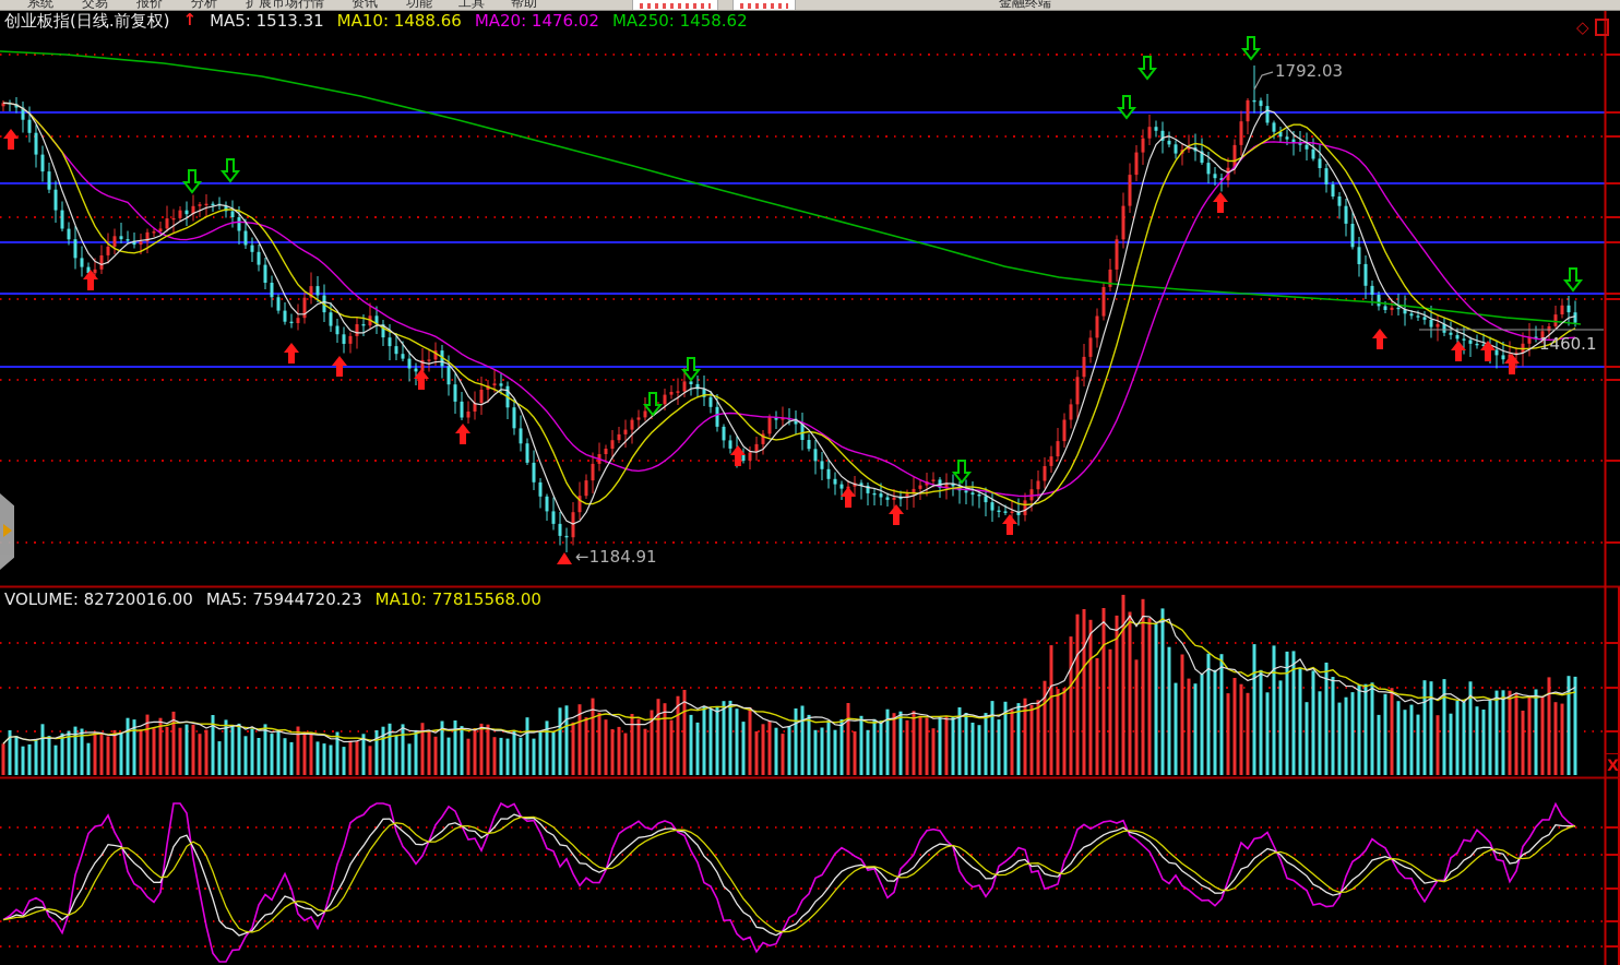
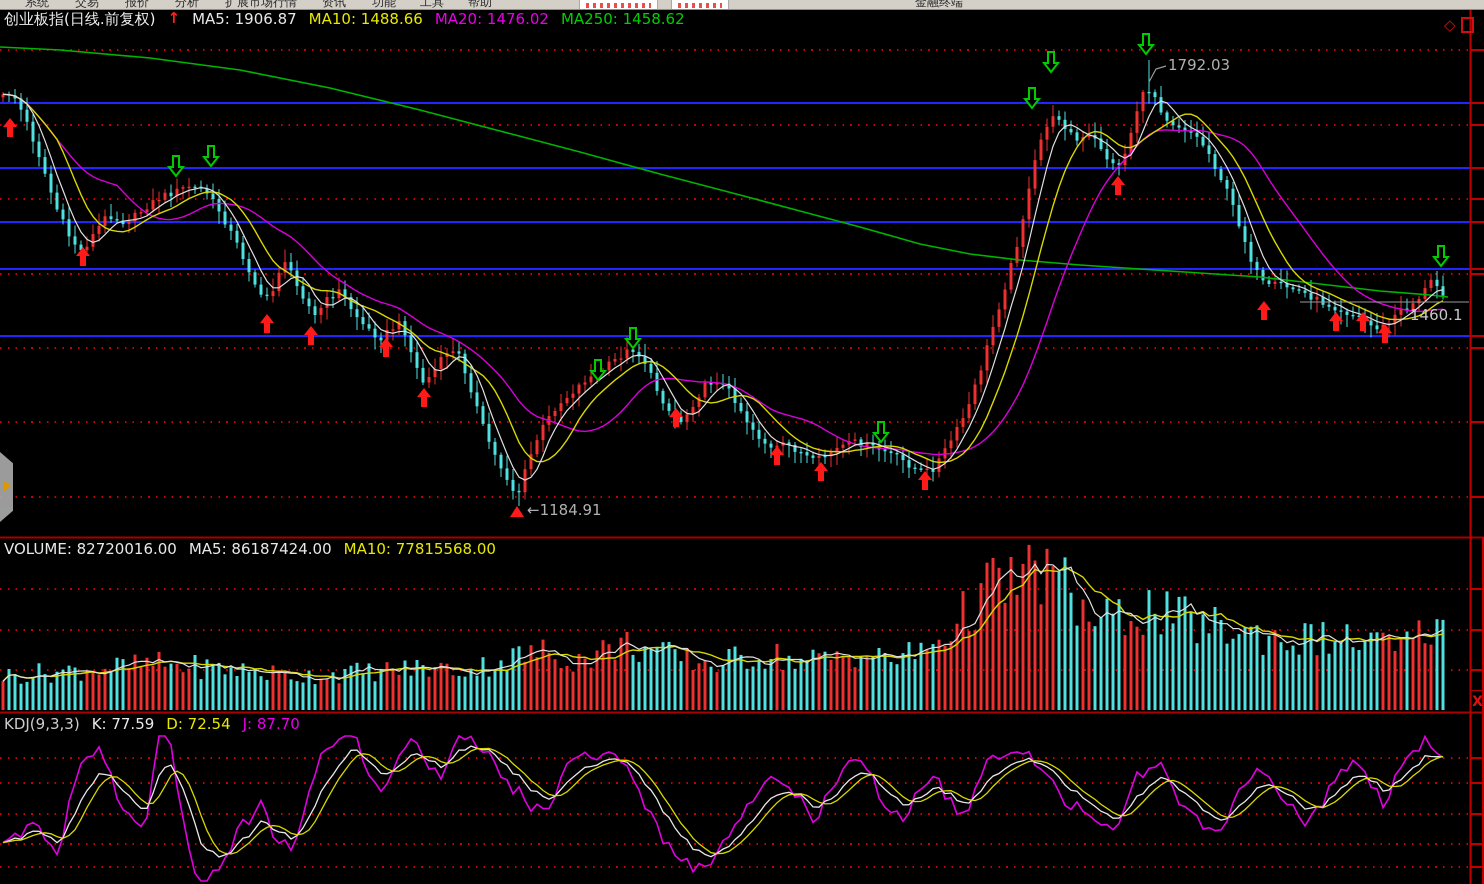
  系统
  交易
  报价
  分析
  扩展市场行情
  资讯
  功能
  工具
  帮助
  金融终端
  创业板指(日线.前复权)
  ↑
- MA5: 1513.31
+ MA5: 1906.87
  MA10: 1488.66
  MA20: 1476.02
  MA250: 1458.62
  ◇
  1792.03
  ←1184.91
  1460.1
  VOLUME: 82720016.00
- MA5: 75944720.23
+ MA5: 86187424.00
  MA10: 77815568.00
+ KDJ(9,3,3)
+ K: 77.59
+ D: 72.54
+ J: 87.70
  X
